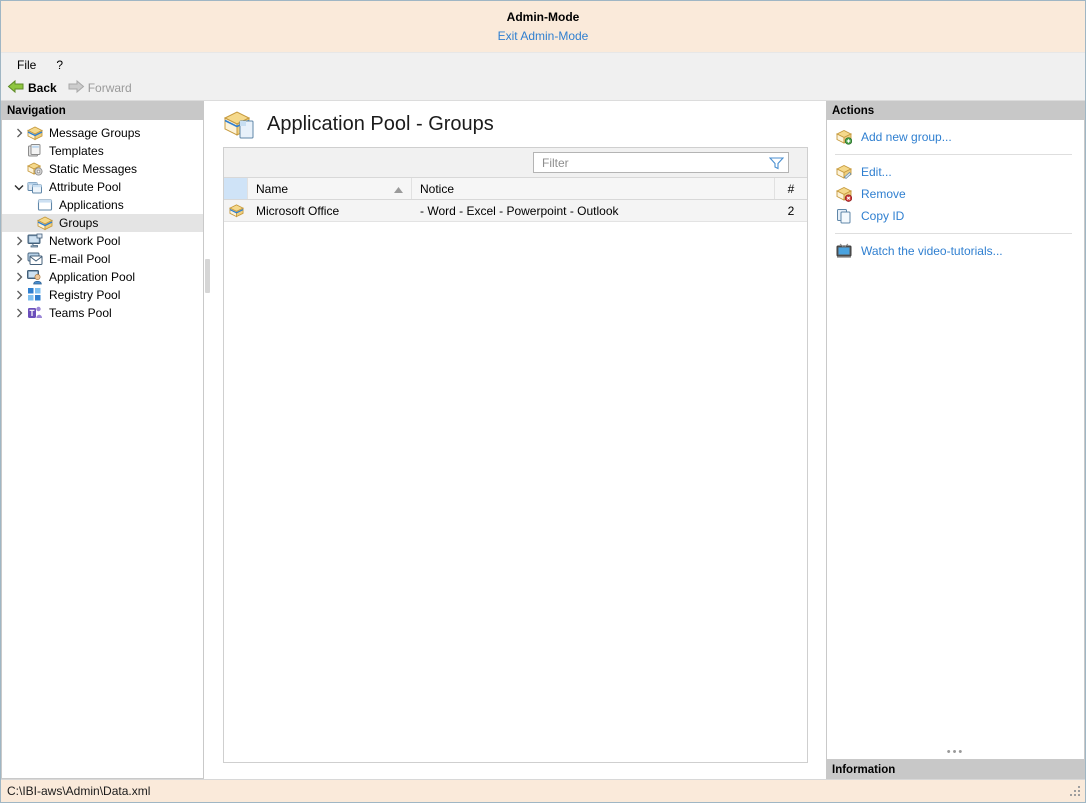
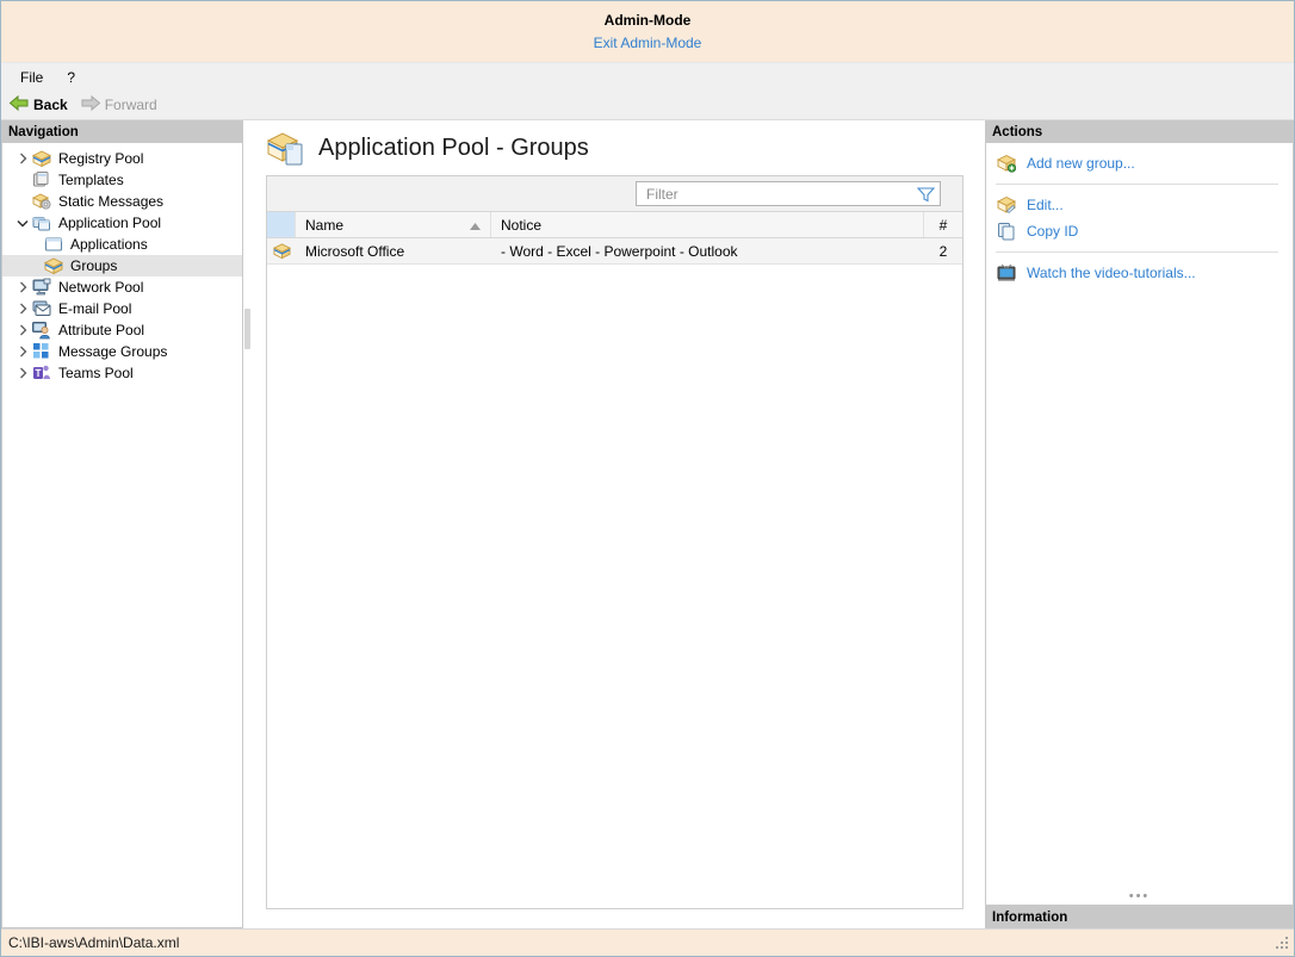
  Admin-Mode
  Exit Admin-Mode
  File
  ?
  Back
  Forward
  Navigation
- Message Groups
+ Registry Pool
  Templates
  Static Messages
- Attribute Pool
+ Application Pool
  Applications
  Groups
  Network Pool
  E-mail Pool
- Application Pool
+ Attribute Pool
- Registry Pool
+ Message Groups
  Teams Pool
  Application Pool - Groups
  Filter
  Name
  Notice
  #
  Microsoft Office
  - Word - Excel - Powerpoint - Outlook
  2
  Actions
  Add new group...
  Edit...
- Remove
  Copy ID
  Watch the video-tutorials...
  •••
  Information
  C:\IBI-aws\Admin\Data.xml
